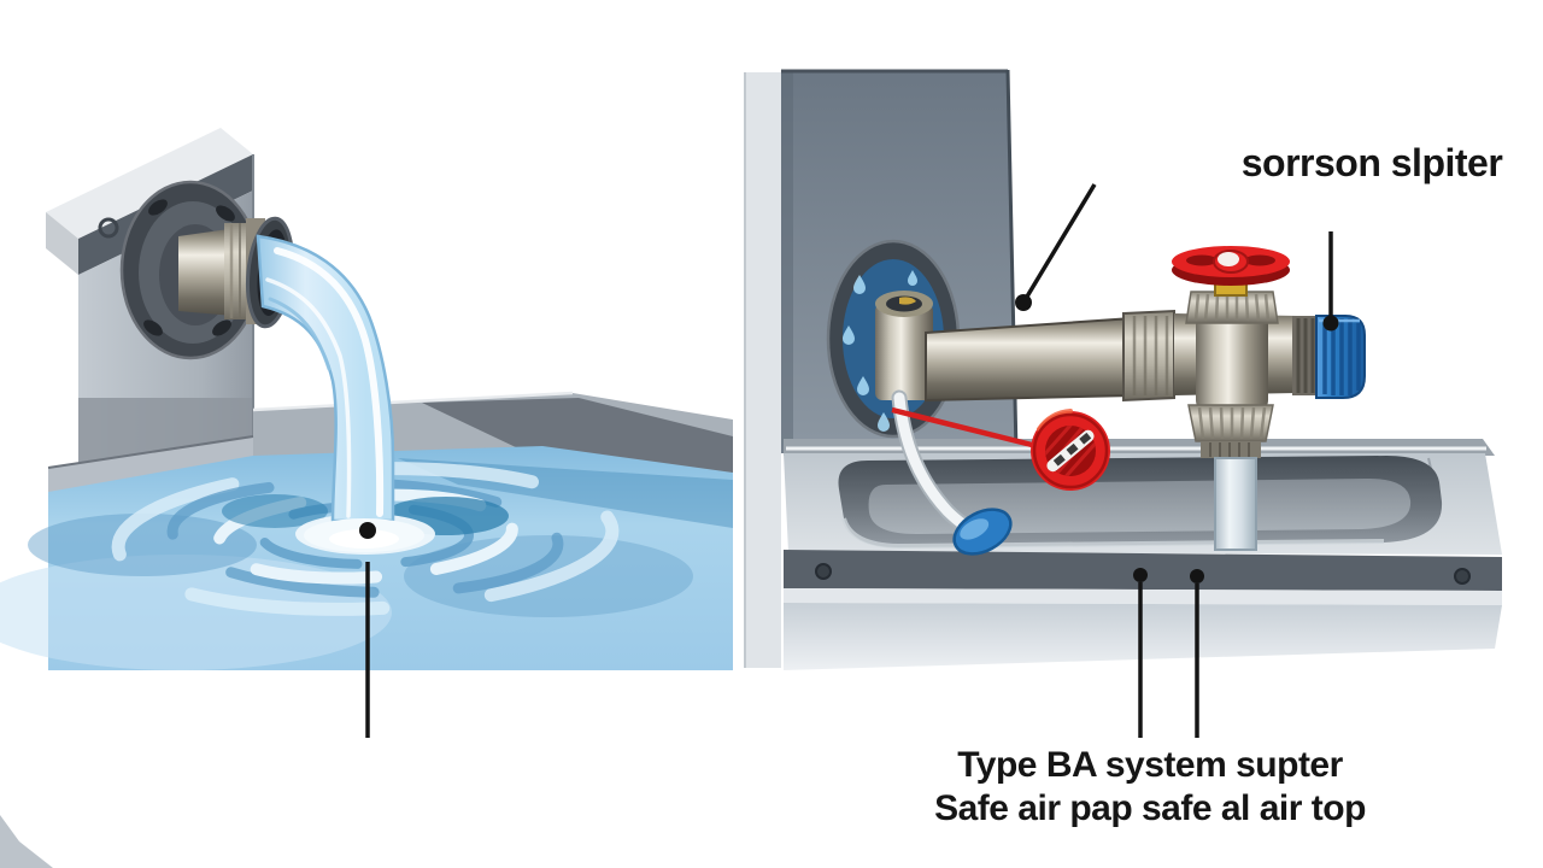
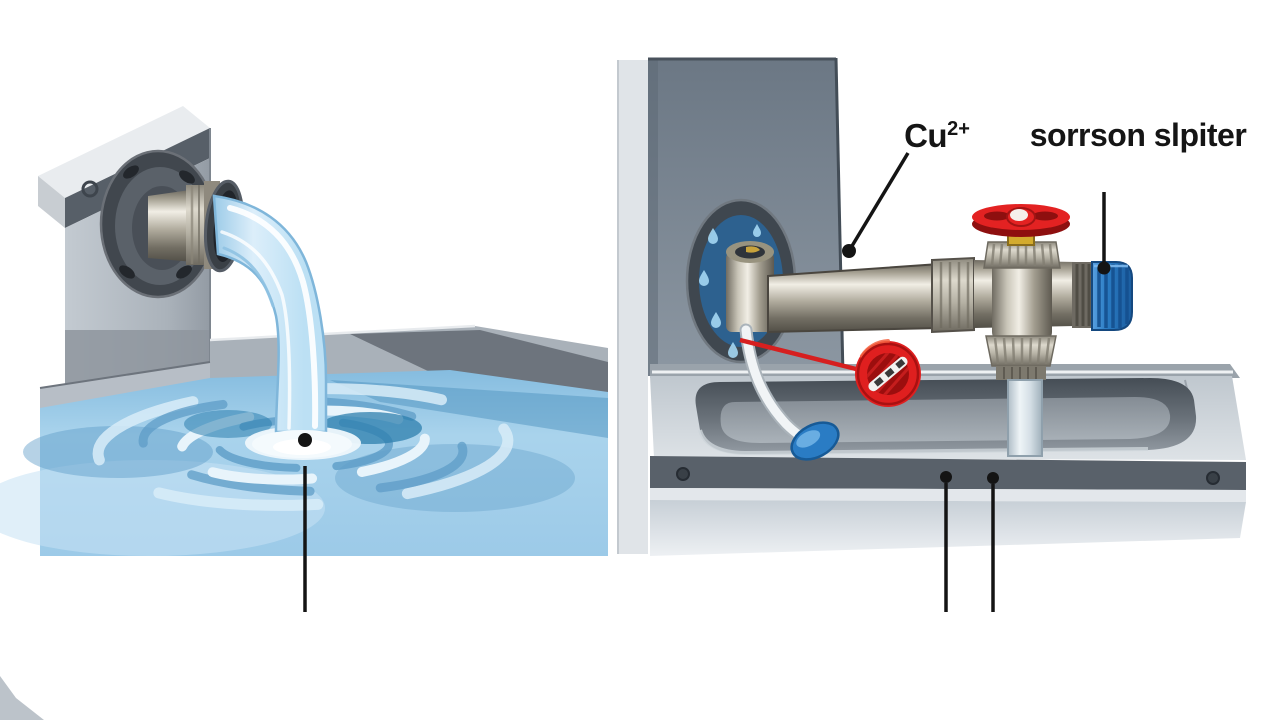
+ Cu2+
  sorrson slpiter
- Type BA system supter
- Safe air pap safe al air top
